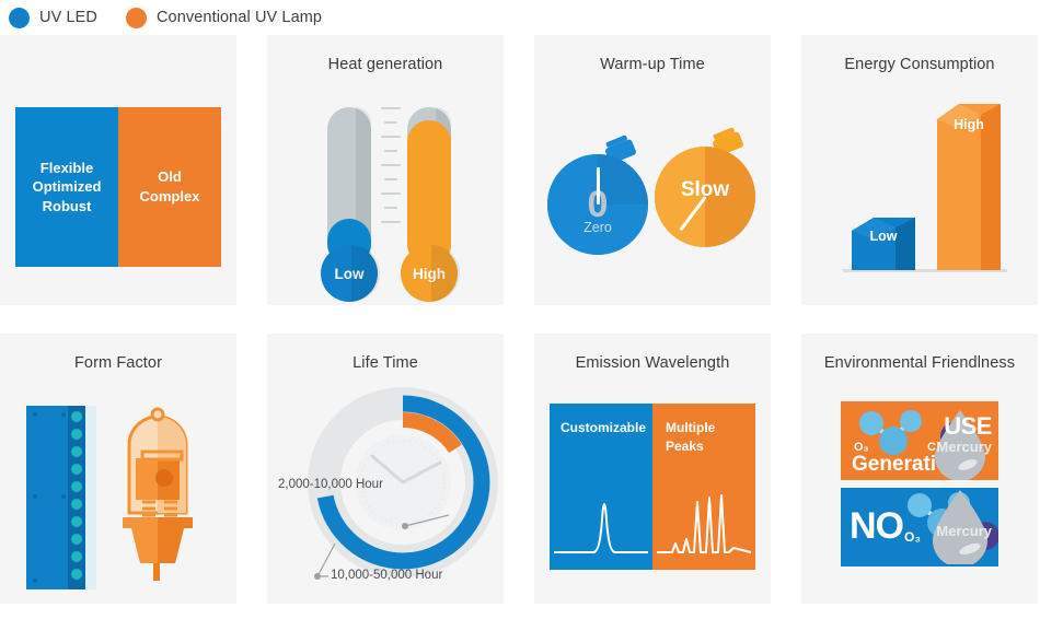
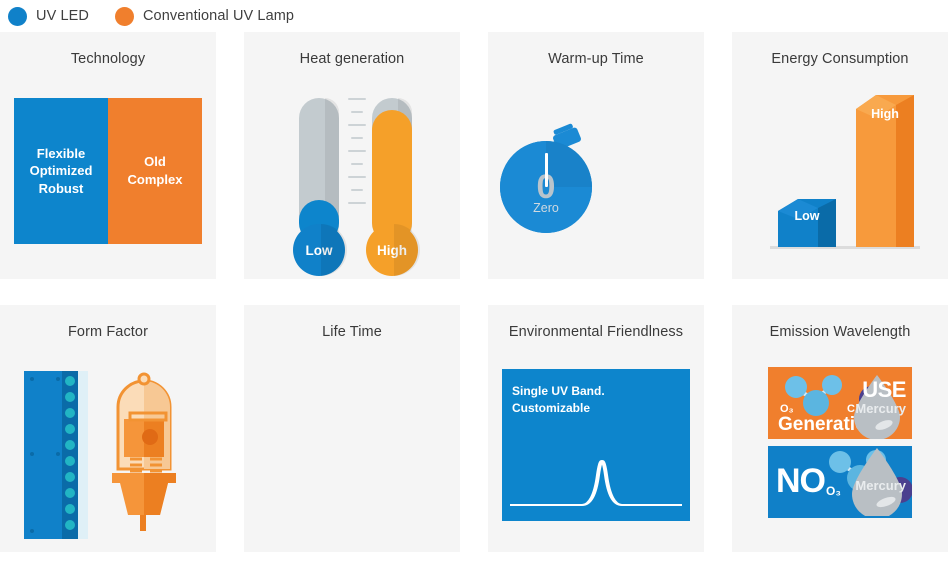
  UV LED
  Conventional UV Lamp
+ Technology
  Flexible
  Optimized
  Robust
  Old
  Complex
  Heat generation
  Low
  High
  Warm-up Time
  Zero
- Slow
  Energy Consumption
  Low
  High
  Form Factor
  Life Time
- 2,000-10,000 Hour
- 10,000-50,000 Hour
- Emission Wavelength
+ Environmental Friendlness
+ Single UV Band.
  Customizable
- Multiple Peaks
- Environmental Friendlness
+ Emission Wavelength
  O₃
  C
  Generati
  USE
  Mercury
  NO
  O₃
  Mercury
